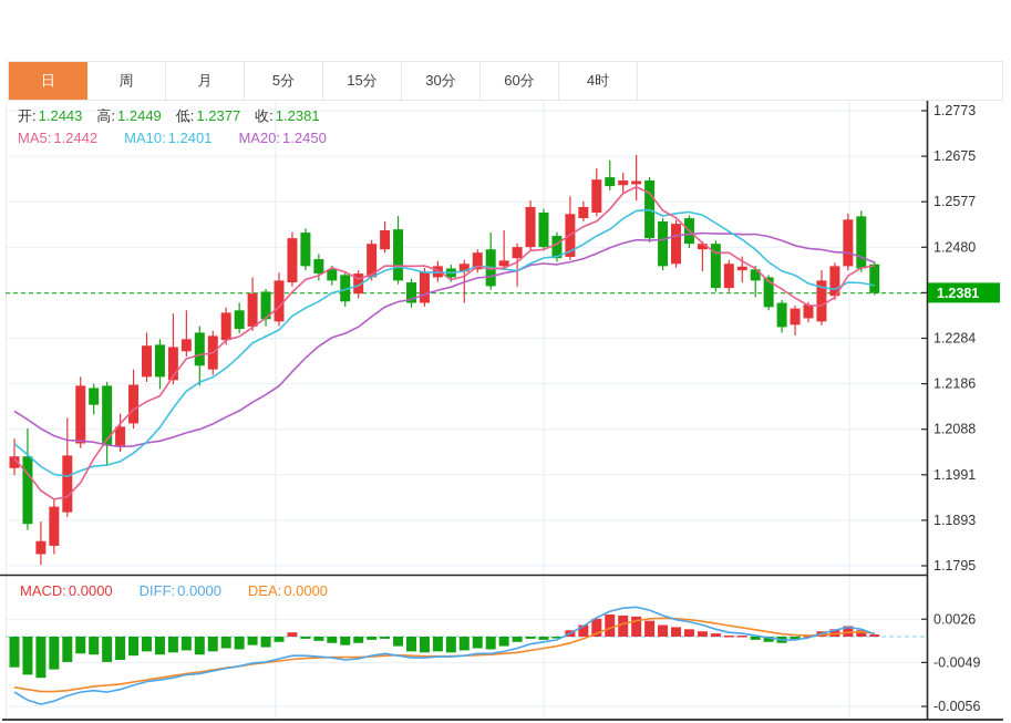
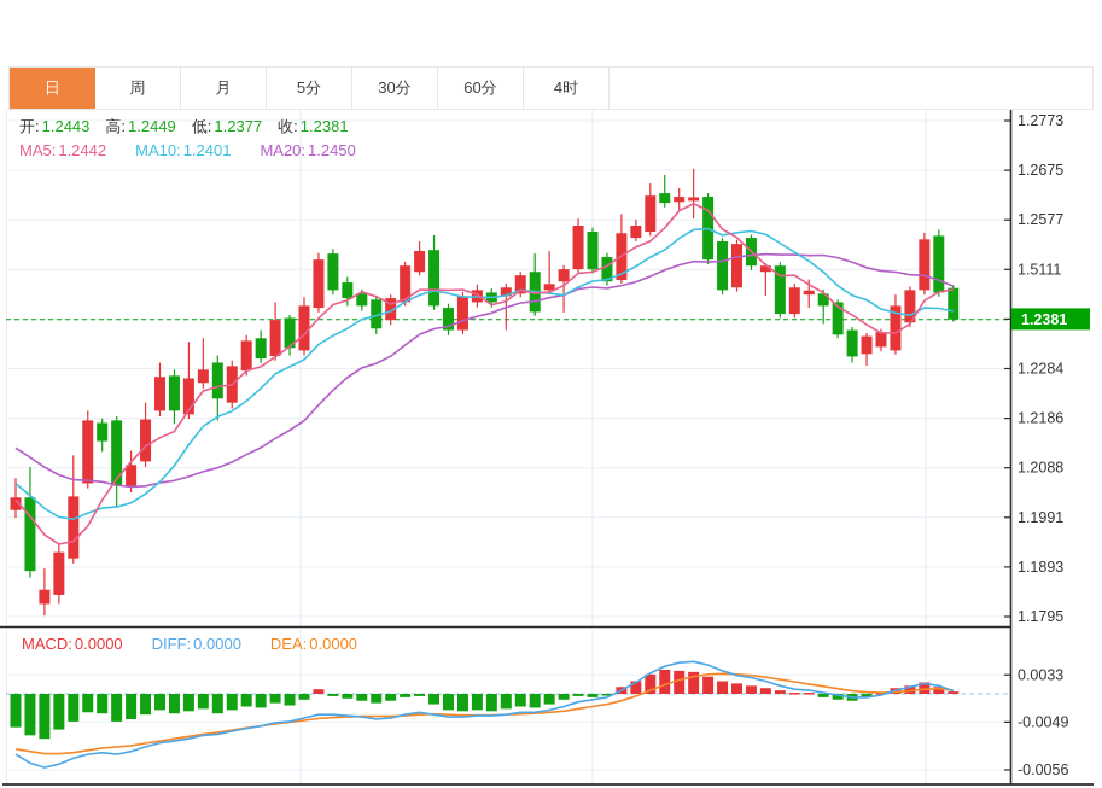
  1.2773
  1.2675
  1.2577
- 1.2480
+ 1.5111
  1.2381
  1.2284
  1.2186
  1.2088
  1.1991
  1.1893
  1.1795
- 0.0026
+ 0.0033
  -0.0049
  -0.0056
  日
  周
  月
  5分
- 15分
  30分
  60分
  4时
  开: 1.2443 高: 1.2449 低: 1.2377 收: 1.2381
  MA5: 1.2442 MA10: 1.2401 MA20: 1.2450
  MACD: 0.0000 DIFF: 0.0000 DEA: 0.0000
